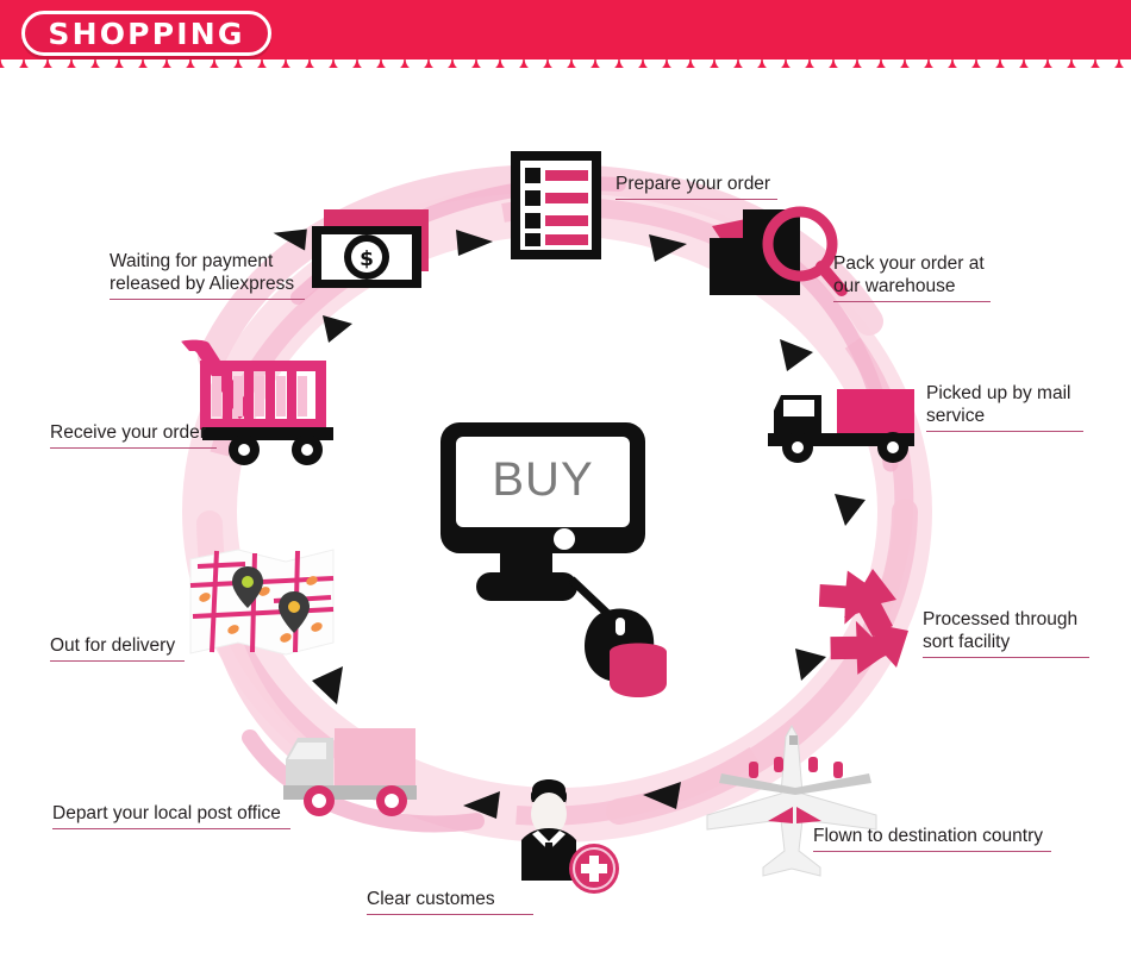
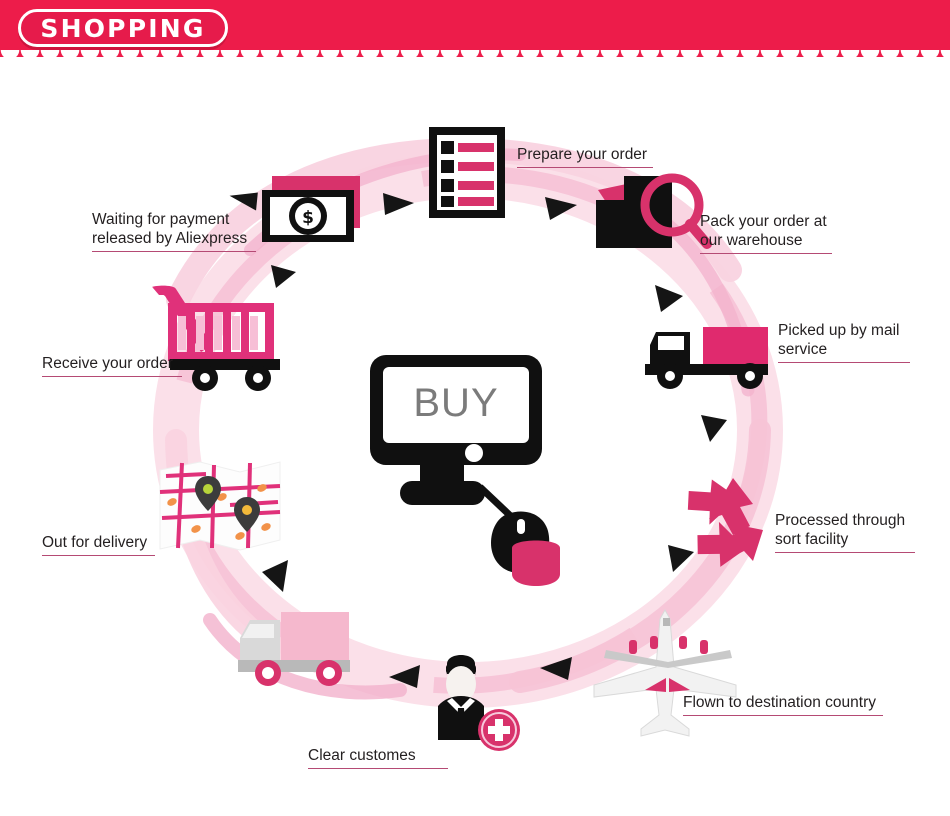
  SHOPPING
  $
  BUY
  Prepare your order
  Pack your order at
  our warehouse
  Picked up by mail
  service
  Processed through
  sort facility
  Flown to destination country
  Clear customes
- Depart your local post office
  Out for delivery
  Receive your order
  Waiting for payment
  released by Aliexpress
